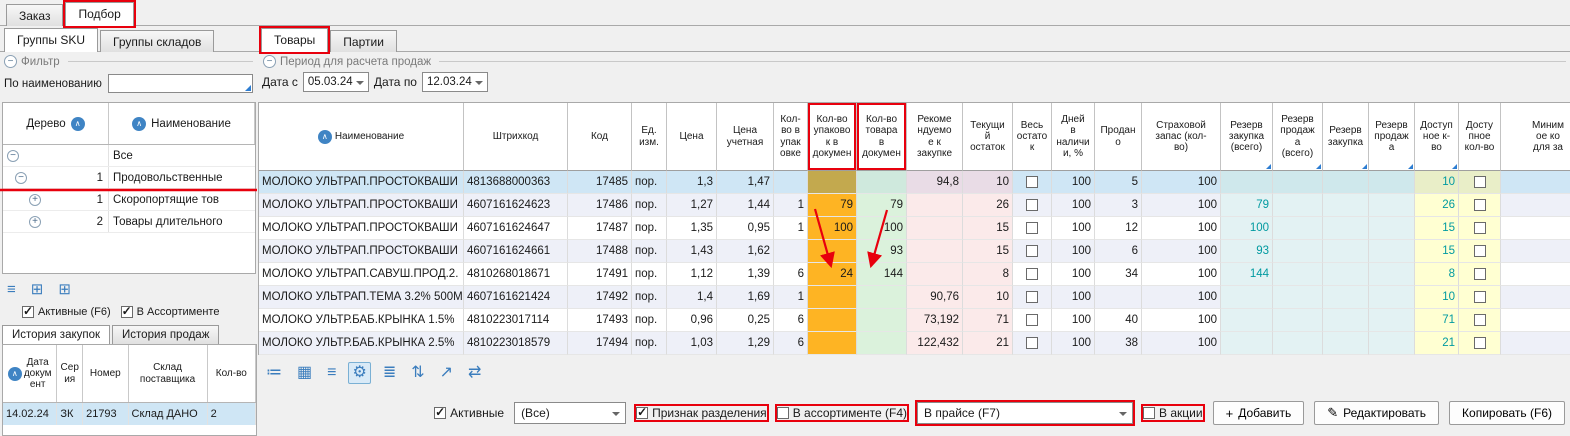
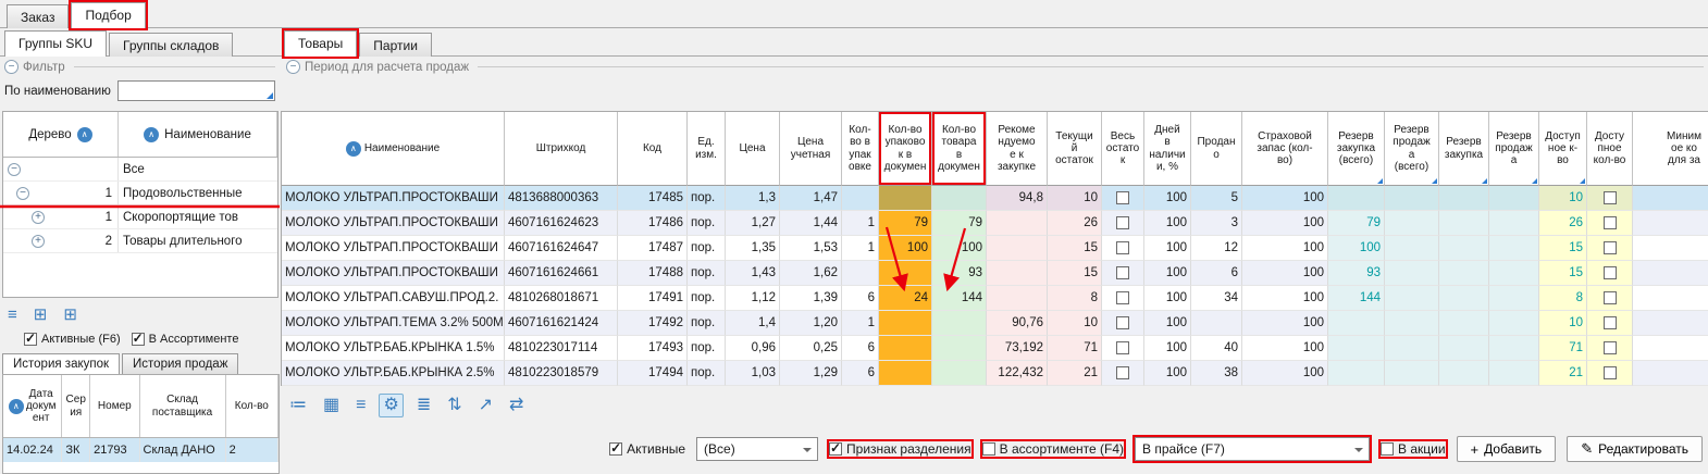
  Заказ
  Подбор
  Группы SKU
  Группы складов
  Товары
  Партии
  −
  Фильтр
  По наименованию
  Дерево
  ∧
  ∧
  Наименование
  −
  Все
  −
  1
  Продовольственные
  +
  1
  Скоропортящие тов
  +
  2
  Товары длительного
  ≡
  ⊞
  ⊞
  Активные (F6)
  В Ассортименте
  История закупок
  История продаж
  ∧
  Дата
  докум
  ент
  Сер
  ия
  Номер
  Склад
  поставщика
  Кол-во
  14.02.24
  ЗК
  21793
  Склад ДАНО
  2
  −
  Период для расчета продаж
- Дата с
- 05.03.24
- Дата по
- 12.03.24
  ∧
  Наименование
  Штрихкод
  Код
  Ед.
  изм.
  Цена
  Цена
  учетная
  Кол-
  во в
  упак
  овке
  Кол-во
  упаково
  к в
  докумен
  Кол-во
  товара
  в
  докумен
  Рекоме
  ндуемо
  е к
  закупке
  Текущи
  й
  остаток
  Весь
  остато
  к
  Дней
  в
  наличи
  и, %
  Продан
  о
  Страховой
  запас (кол-
  во)
  Резерв
  закупка
  (всего)
  Резерв
  продаж
  а
  (всего)
  Резерв
  закупка
  Резерв
  продаж
  а
  Доступ
  ное к-
  во
  Досту
  пное
  кол-во
  Миним
  ое ко
  для за
  МОЛОКО УЛЬТРАП.ПРОСТОКВАШИ
  4813688000363
  17485
  пор.
  1,3
  1,47
  94,8
  10
  100
  5
  100
  10
  МОЛОКО УЛЬТРАП.ПРОСТОКВАШИ
  4607161624623
  17486
  пор.
  1,27
  1,44
  1
  79
  79
  26
  100
  3
  100
  79
  26
  МОЛОКО УЛЬТРАП.ПРОСТОКВАШИ
  4607161624647
  17487
  пор.
  1,35
- 0,95
+ 1,53
  1
  100
  100
  15
  100
  12
  100
  100
  15
  МОЛОКО УЛЬТРАП.ПРОСТОКВАШИ
  4607161624661
  17488
  пор.
  1,43
  1,62
  93
  15
  100
  6
  100
  93
  15
  МОЛОКО УЛЬТРАП.САВУШ.ПРОД.2.
  4810268018671
  17491
  пор.
  1,12
  1,39
  6
  24
  144
  8
  100
  34
  100
  144
  8
  МОЛОКО УЛЬТРАП.ТЕМА 3.2% 500М
  4607161621424
  17492
  пор.
  1,4
- 1,69
+ 1,20
  1
  90,76
  10
  100
  100
  10
  МОЛОКО УЛЬТР.БАБ.КРЫНКА 1.5%
  4810223017114
  17493
  пор.
  0,96
  0,25
  6
  73,192
  71
  100
  40
  100
  71
  МОЛОКО УЛЬТР.БАБ.КРЫНКА 2.5%
  4810223018579
  17494
  пор.
  1,03
  1,29
  6
  122,432
  21
  100
  38
  100
  21
  ≔
  ▦
  ≡
  ⚙
  ≣
  ⇅
  ↗
  ⇄
  Активные
  (Все)
  Признак разделения
  В ассортименте (F4)
  В прайсе (F7)
  В акции
  +
  Добавить
  ✎
  Редактировать
- Копировать (F6)
